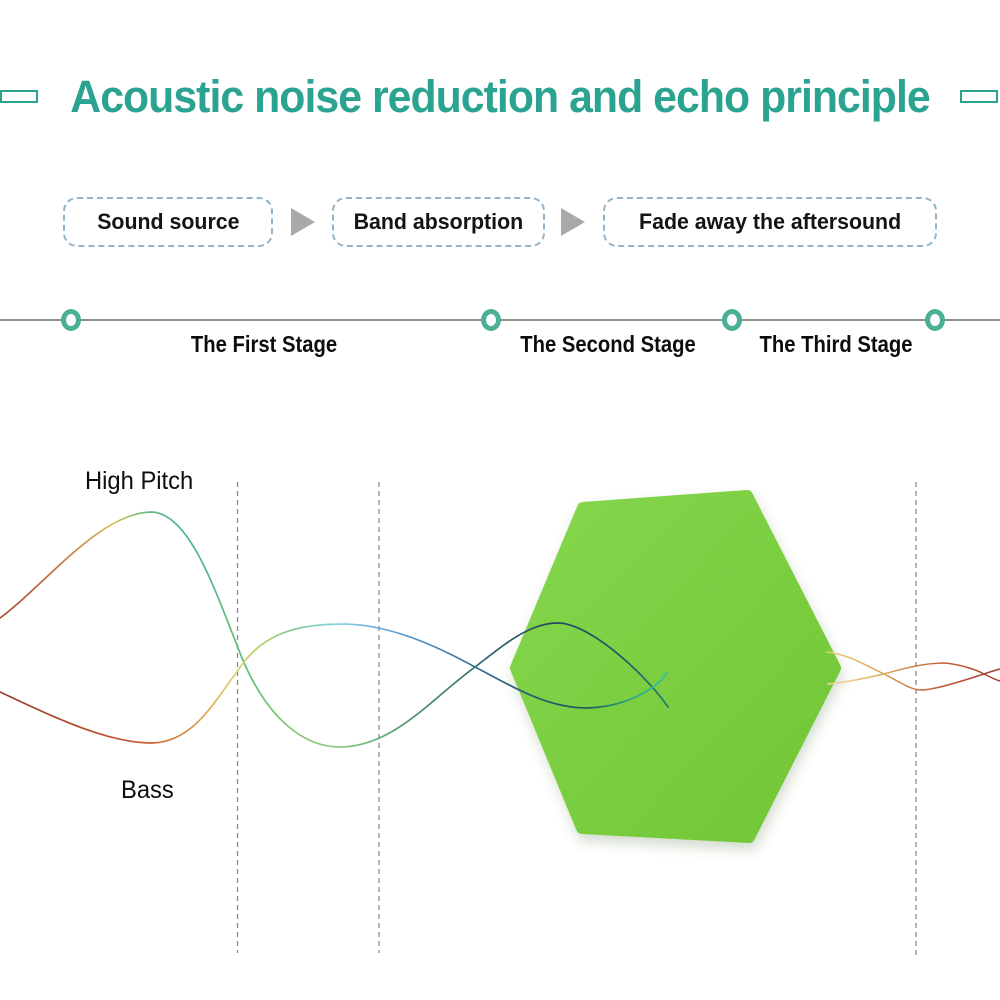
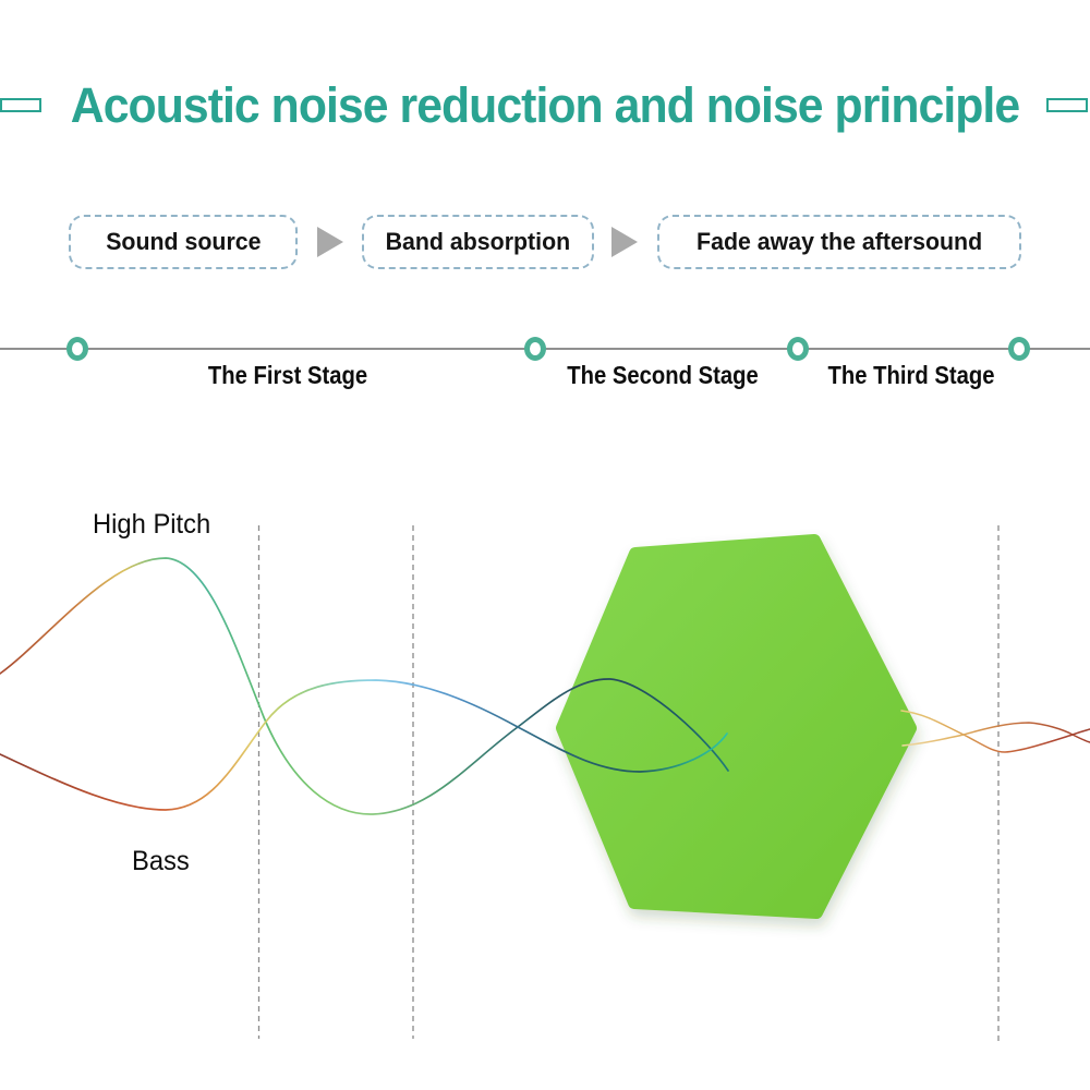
- Acoustic noise reduction and echo principle
+ Acoustic noise reduction and noise principle
  Sound source
  Band absorption
  Fade away the aftersound
  The First Stage
  The Second Stage
  The Third Stage
  High Pitch
  Bass
